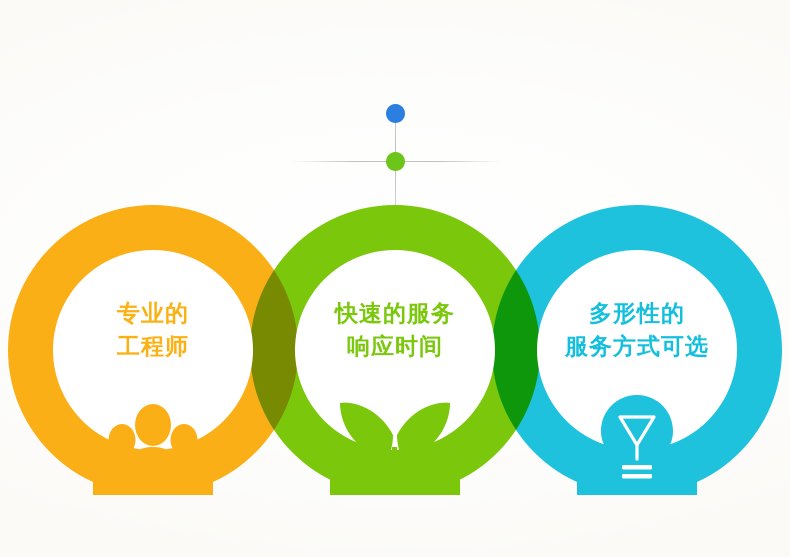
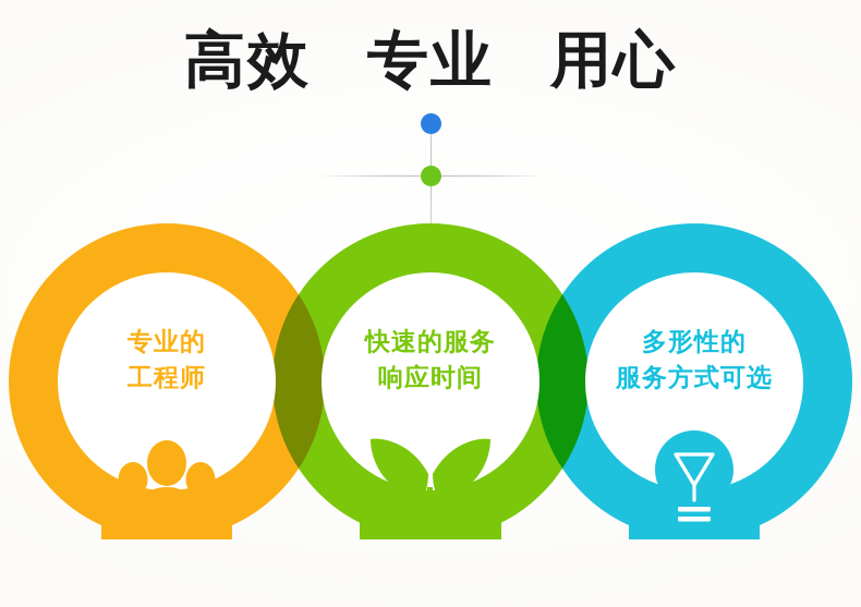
+ 高效 专业 用心
  专业的
  工程师
  快速的服务
  响应时间
  多形性的
  服务方式可选
